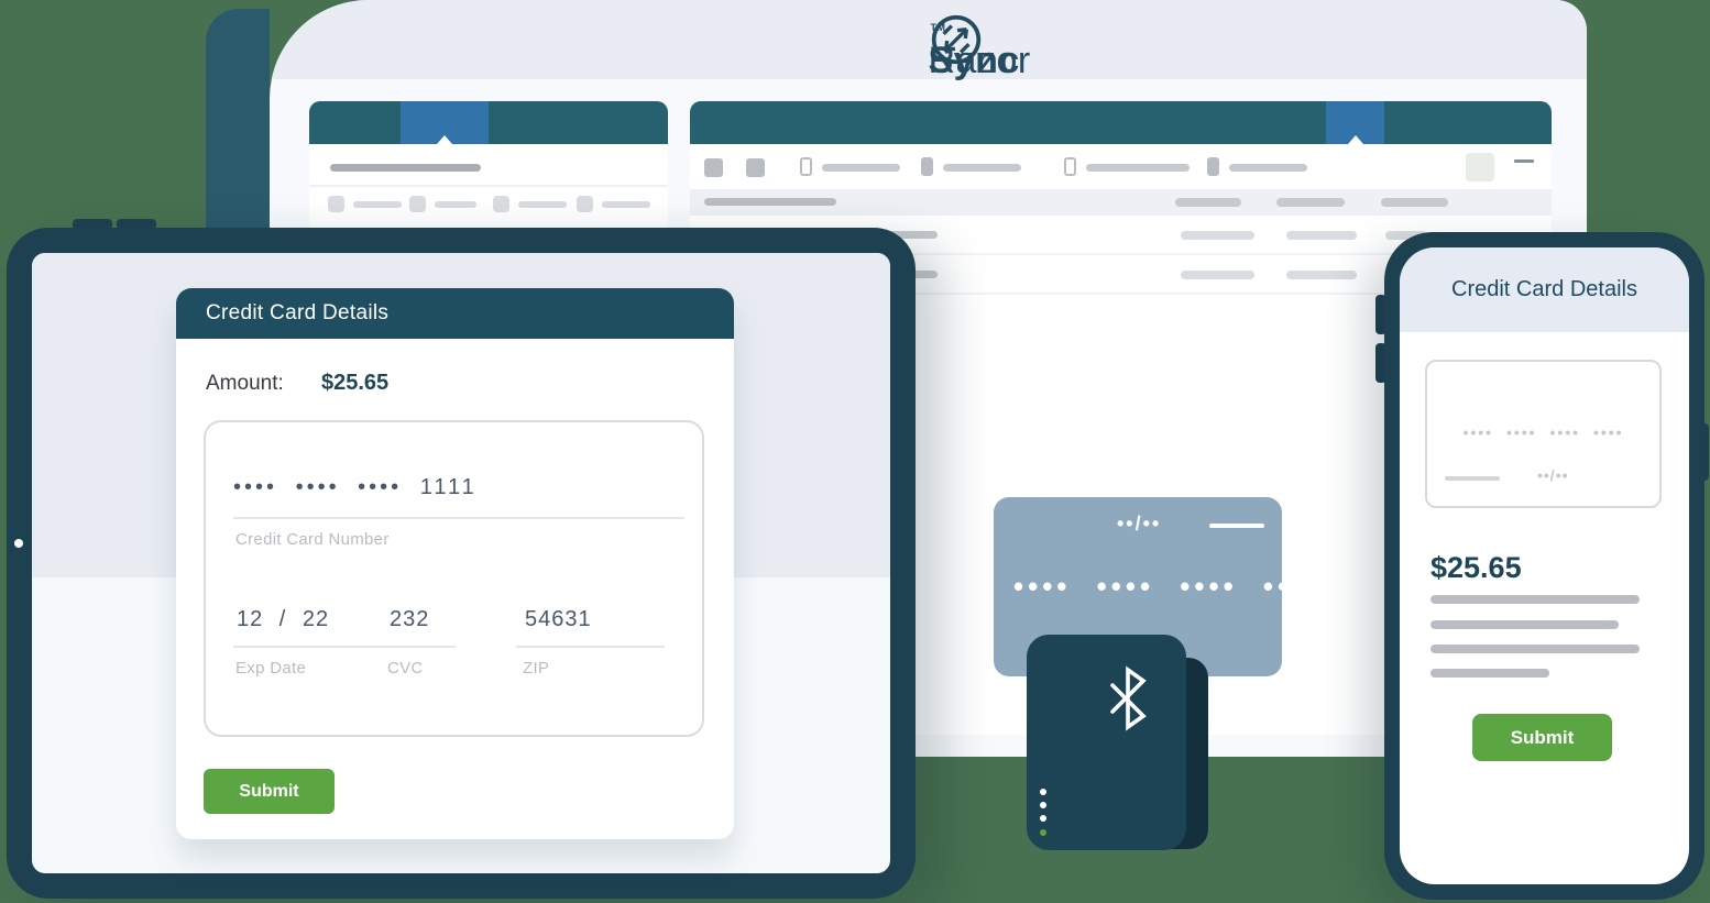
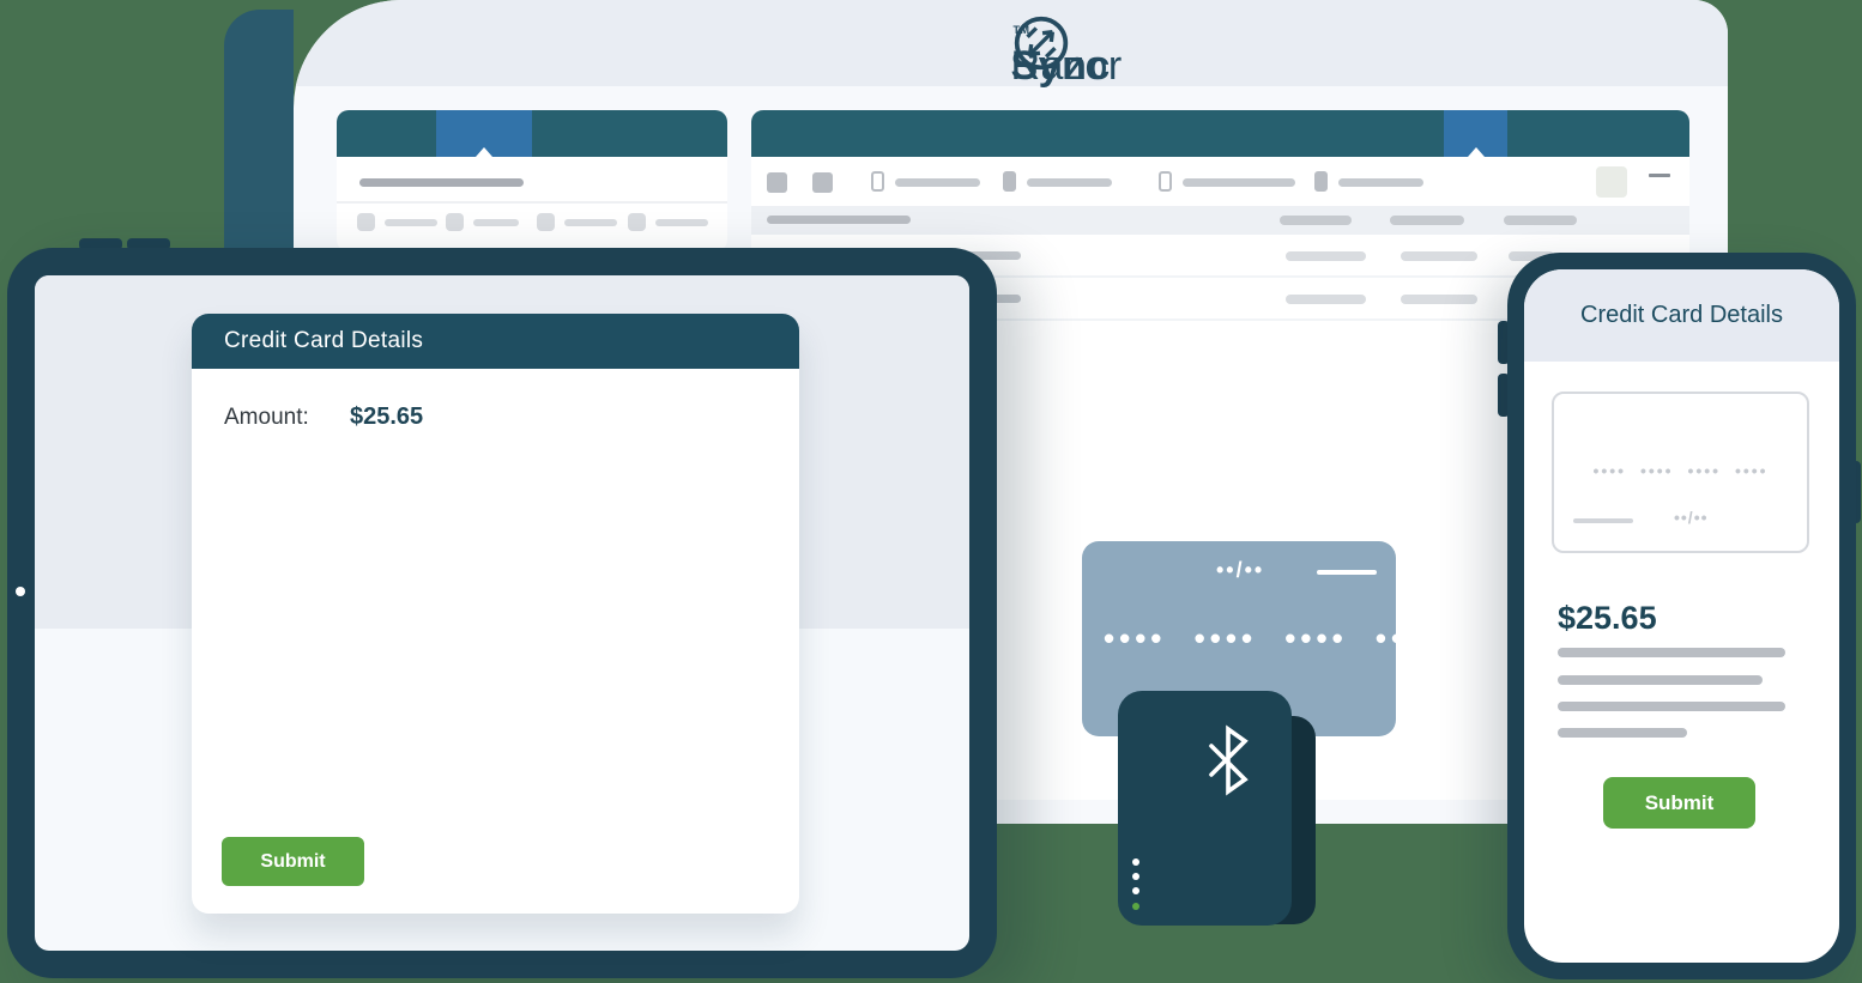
  Razor
  Sync
  TM
  ••/••
  •••• •••• •••• ••••
  Credit Card Details
  Amount:
  $25.65
- •••• •••• •••• 1111
- Credit Card Number
- 12 / 22
- Exp Date
- 232
- CVC
- 54631
- ZIP
  Submit
  Credit Card Details
  •••• •••• •••• ••••
  ••/••
  $25.65
  Submit
